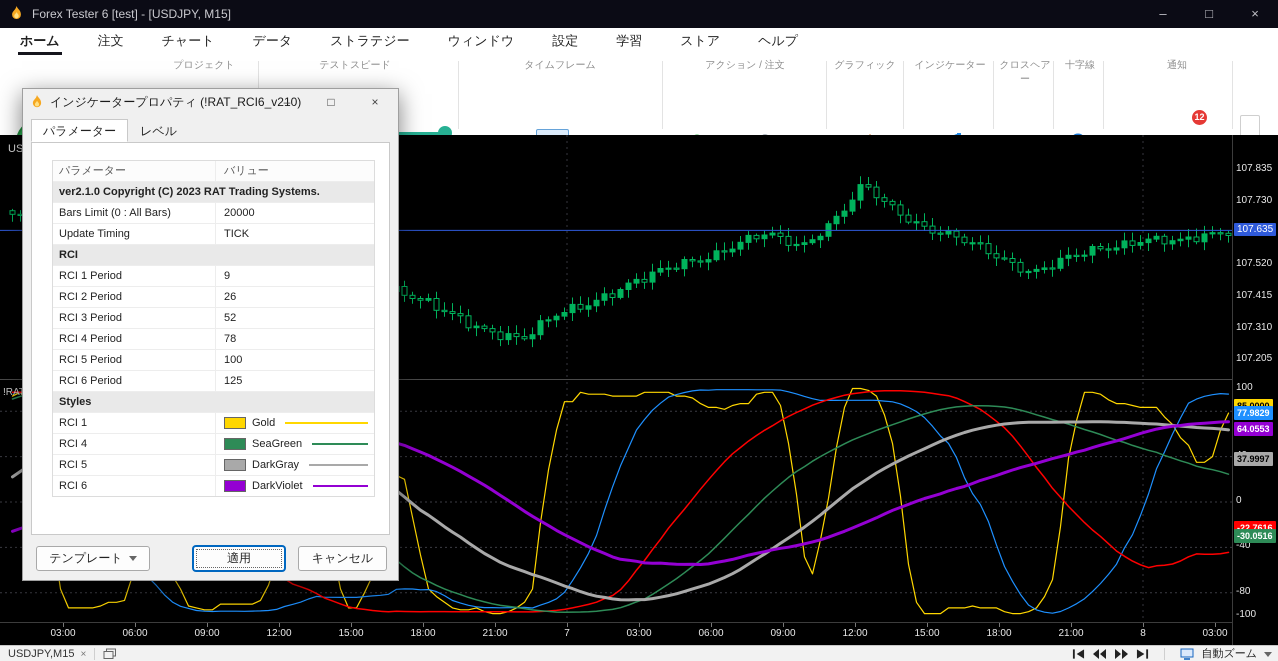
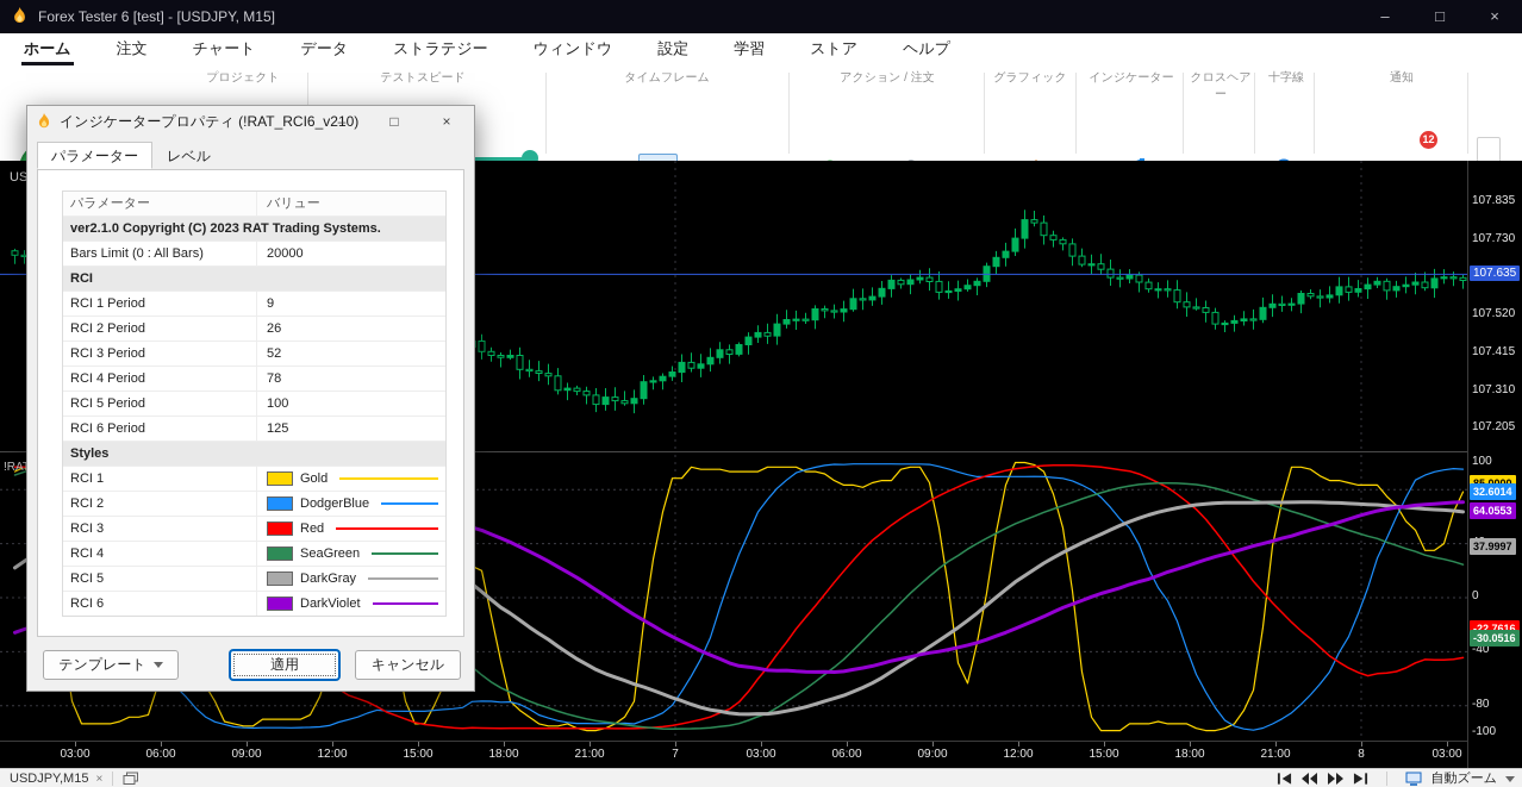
  Forex Tester 6 [test] - [USDJPY, M15]
  –
  □
  ×
  ホーム
  注文
  チャート
  データ
  ストラテジー
  ウィンドウ
  設定
  学習
  ストア
  ヘルプ
  プロジェクト
  テストスピード
  タイムフレーム
  アクション / 注文
  グラフィック
  インジケーター
  クロスヘアー
  十字線
  通知
  12
  03:00
  06:00
  09:00
  12:00
  15:00
  18:00
  21:00
  7
  03:00
  06:00
  09:00
  12:00
  15:00
  18:00
  21:00
  8
  03:00
  107.835
  107.730
  107.635
  107.520
  107.415
  107.310
  107.205
  100
  0
  -40
  -80
  -100
- 77.9829
+ 32.6014
  64.0553
  37.9997
  -22.7616
  -30.0516
  USDJPY,M15
  ×
  自動ズーム
  インジケータープロパティ (!RAT_RCI6_v210)
  –
  □
  ×
  パラメーター
  レベル
  パラメーター
  バリュー
  ver2.1.0 Copyright (C) 2023 RAT Trading Systems.
  Bars Limit (0 : All Bars)
  20000
- Update Timing
- TICK
  RCI
  RCI 1 Period
  9
  RCI 2 Period
  26
  RCI 3 Period
  52
  RCI 4 Period
  78
  RCI 5 Period
  100
  RCI 6 Period
  125
  Styles
  RCI 1
  Gold
+ RCI 2
+ DodgerBlue
+ RCI 3
+ Red
  RCI 4
  SeaGreen
  RCI 5
  DarkGray
  RCI 6
  DarkViolet
  テンプレート
  適用
  キャンセル
